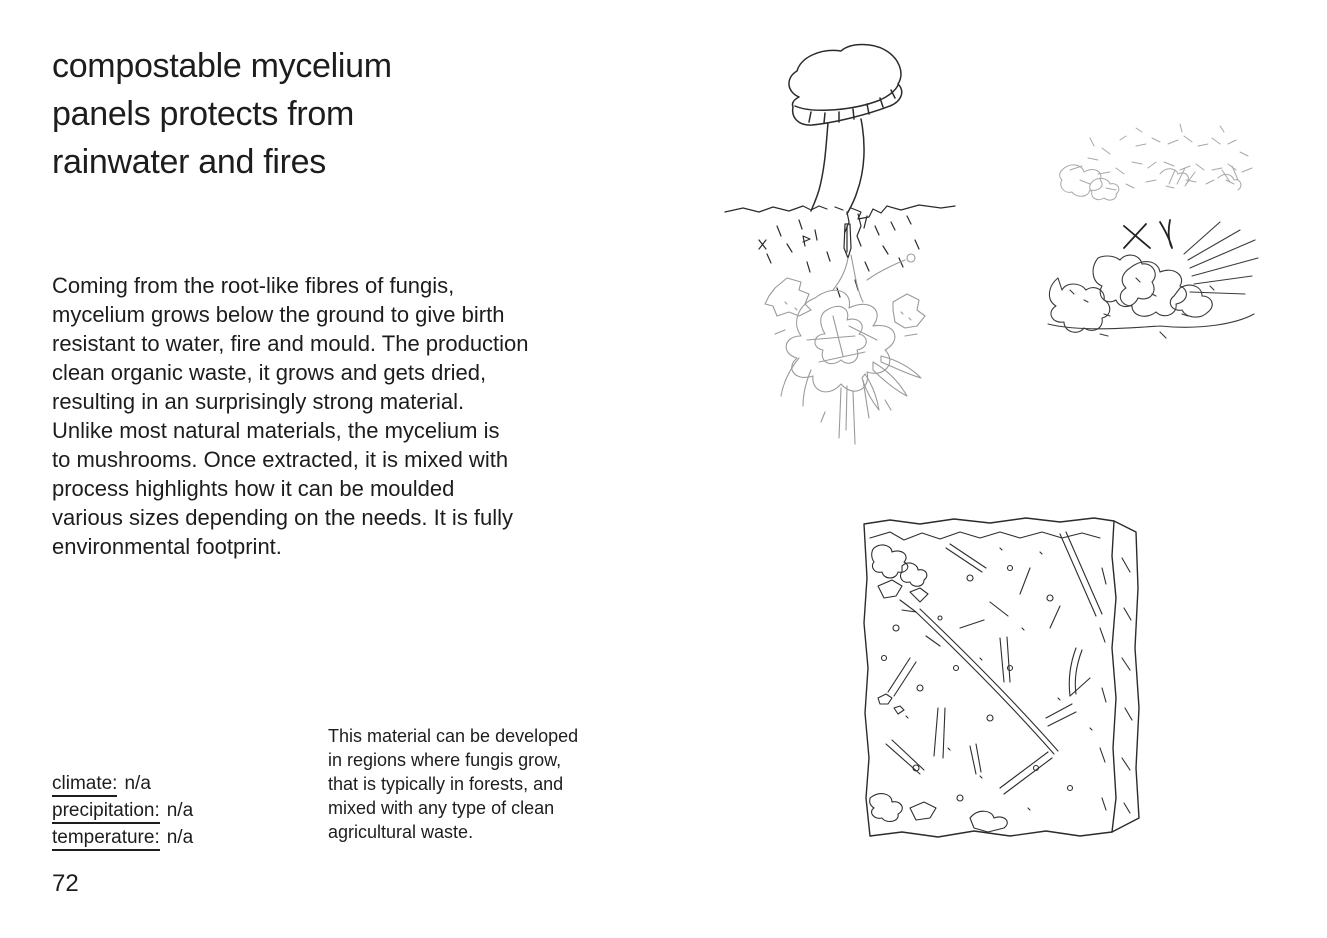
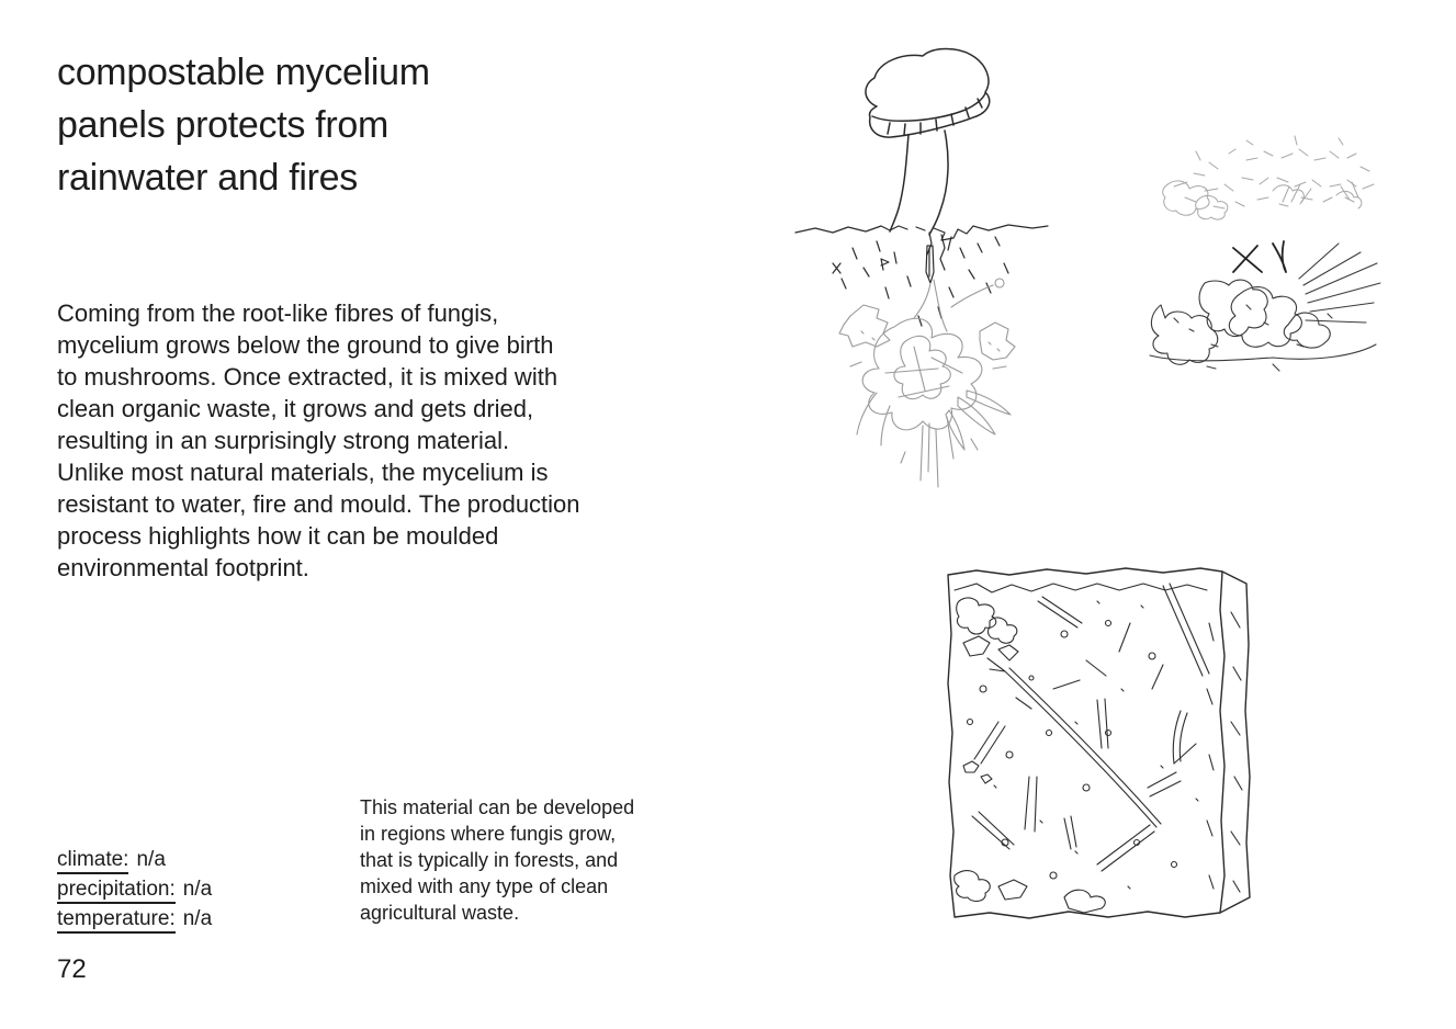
  compostable mycelium
  panels protects from
  rainwater and fires
  Coming from the root-like fibres of fungis,
  mycelium grows below the ground to give birth
- resistant to water, fire and mould. The production
+ to mushrooms. Once extracted, it is mixed with
  clean organic waste, it grows and gets dried,
  resulting in an surprisingly strong material.
  Unlike most natural materials, the mycelium is
- to mushrooms. Once extracted, it is mixed with
+ resistant to water, fire and mould. The production
  process highlights how it can be moulded
- various sizes depending on the needs. It is fully
  environmental footprint.
  This material can be developed
  in regions where fungis grow,
  that is typically in forests, and
  mixed with any type of clean
  agricultural waste.
  climate: n/a
  precipitation: n/a
  temperature: n/a
  72
